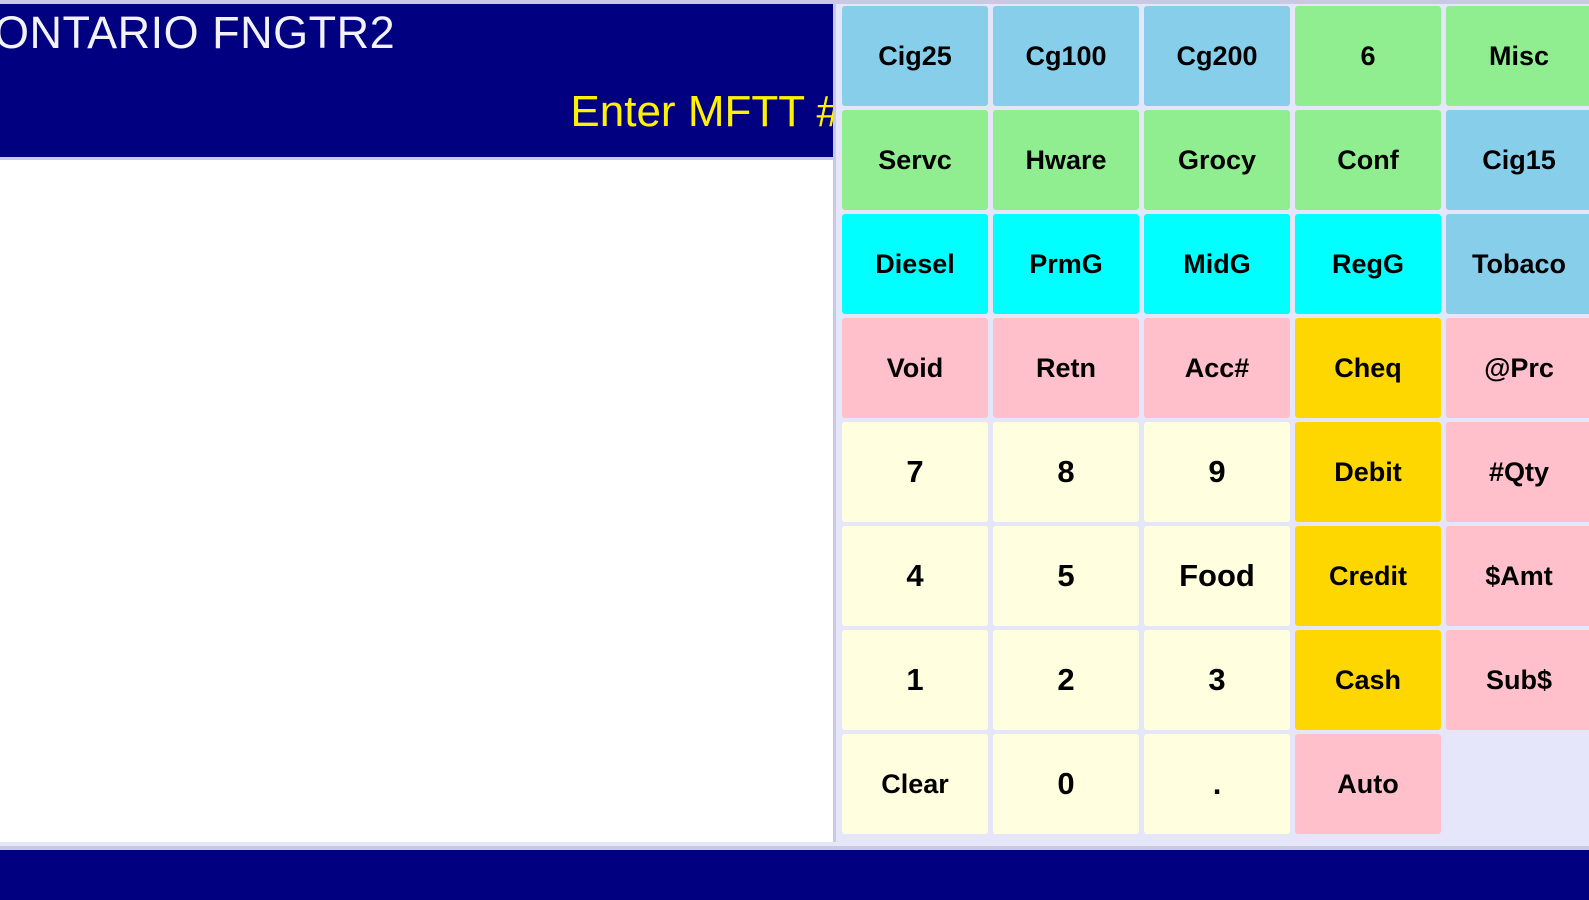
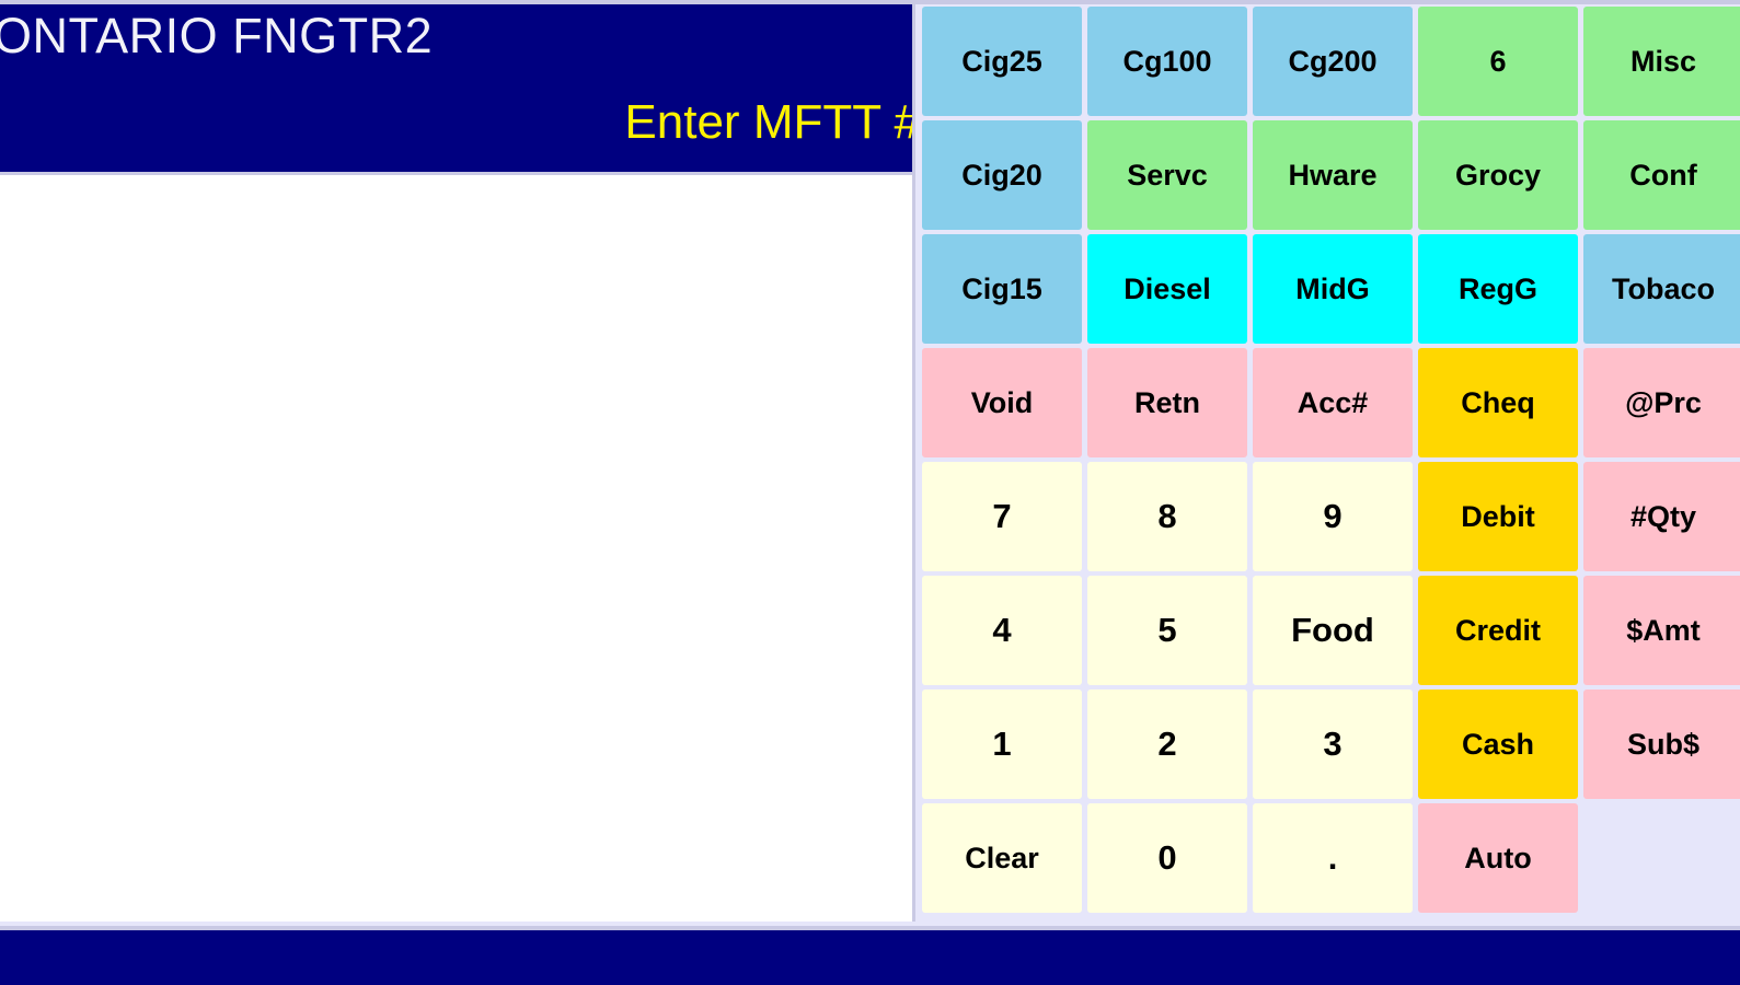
  ONTARIO FNGTR2
  Enter MFTT #
  Cig25
  Cg100
  Cg200
  6
  Misc
+ Cig20
  Servc
  Hware
  Grocy
  Conf
  Cig15
  Diesel
- PrmG
  MidG
  RegG
  Tobaco
  Void
  Retn
  Acc#
  Cheq
  @Prc
  7
  8
  9
  Debit
  #Qty
  4
  5
  Food
  Credit
  $Amt
  1
  2
  3
  Cash
  Sub$
  Clear
  0
  .
  Auto
